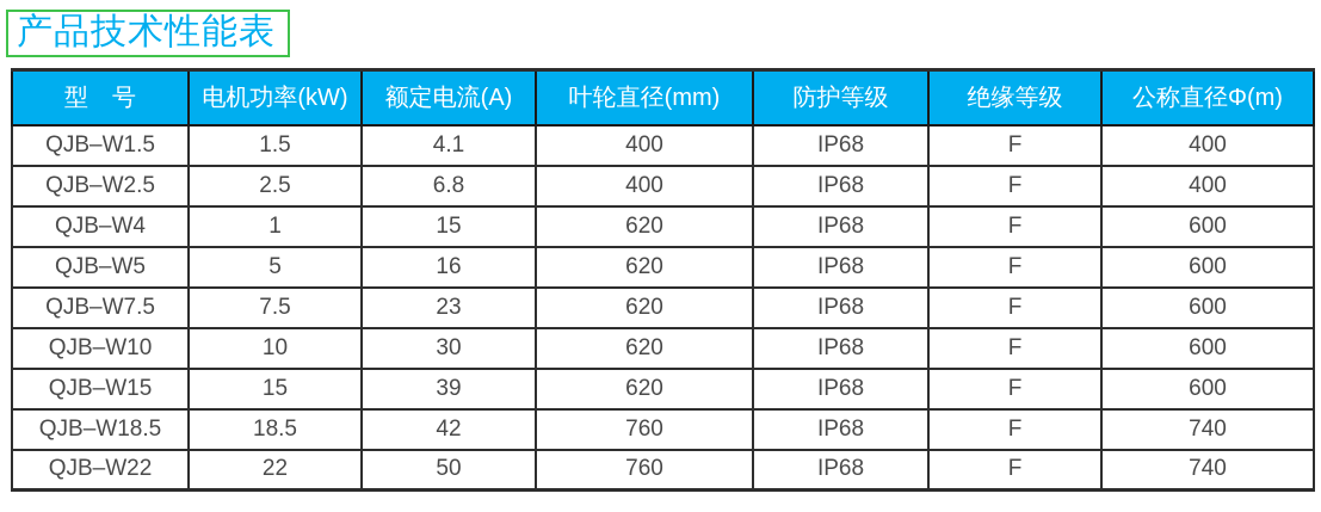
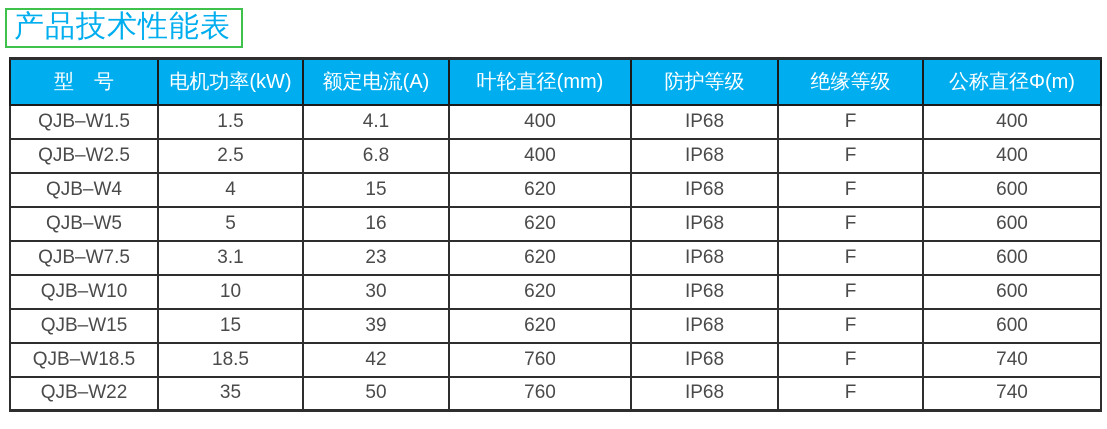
  产品技术性能表
  型 号	电机功率(kW)	额定电流(A)	叶轮直径(mm)	防护等级	绝缘等级	公称直径Φ(m)
  QJB–W1.5	1.5	4.1	400	IP68	F	400
  QJB–W2.5	2.5	6.8	400	IP68	F	400
- QJB–W4	1	15	620	IP68	F	600
+ QJB–W4	4	15	620	IP68	F	600
  QJB–W5	5	16	620	IP68	F	600
- QJB–W7.5	7.5	23	620	IP68	F	600
+ QJB–W7.5	3.1	23	620	IP68	F	600
  QJB–W10	10	30	620	IP68	F	600
  QJB–W15	15	39	620	IP68	F	600
  QJB–W18.5	18.5	42	760	IP68	F	740
- QJB–W22	22	50	760	IP68	F	740
+ QJB–W22	35	50	760	IP68	F	740
